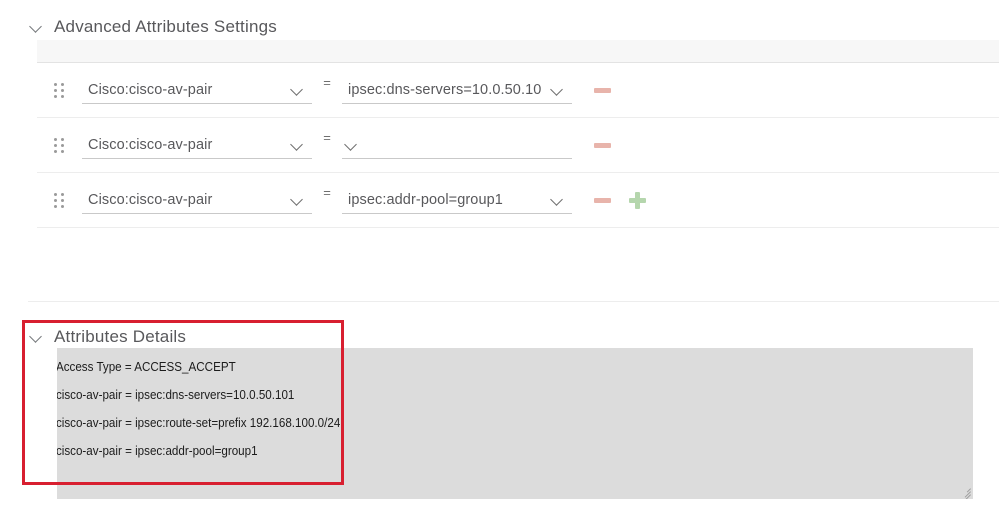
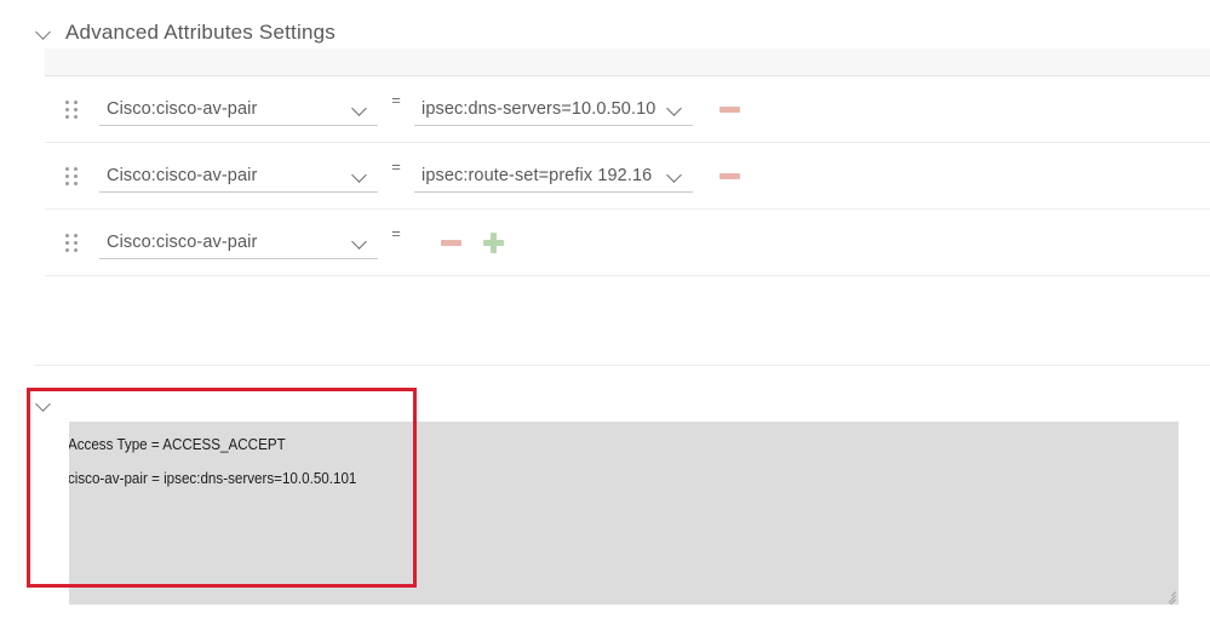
  Advanced Attributes Settings
  Cisco:cisco-av-pair
  =
  ipsec:dns-servers=10.0.50.10
  Cisco:cisco-av-pair
  =
+ ipsec:route-set=prefix 192.16
  Cisco:cisco-av-pair
  =
- ipsec:addr-pool=group1
- Attributes Details
  Access Type = ACCESS_ACCEPT
  cisco-av-pair = ipsec:dns-servers=10.0.50.101
- cisco-av-pair = ipsec:route-set=prefix 192.168.100.0/24
- cisco-av-pair = ipsec:addr-pool=group1
